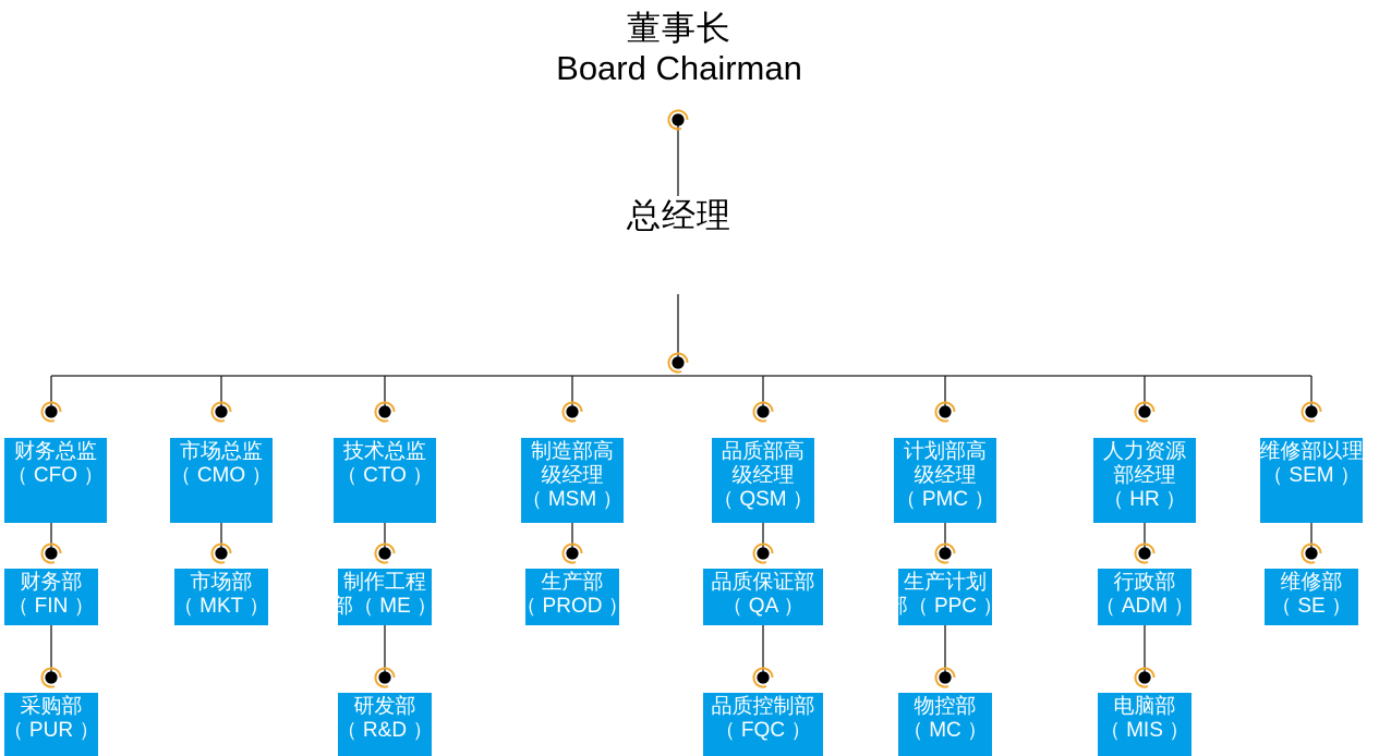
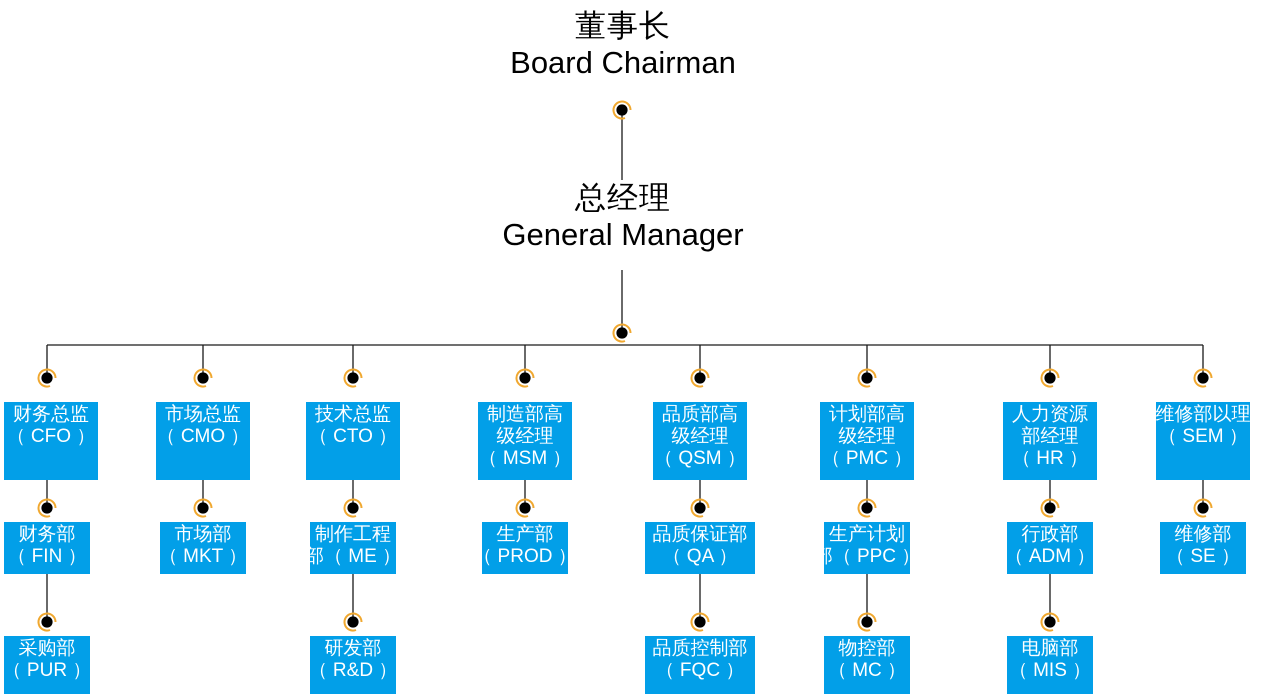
  董事长
  Board Chairman
  总经理
+ General Manager
  财务总监
  （ CFO ）
  财务部
  （ FIN ）
  采购部
  （ PUR ）
  市场总监
  （ CMO ）
  市场部
  （ MKT ）
  技术总监
  （ CTO ）
  制作工程
  部（ ME ）
  研发部
  （ R&D ）
  制造部高
  级经理
  （ MSM ）
  生产部
  （ PROD ）
  品质部高
  级经理
  （ QSM ）
  品质保证部
  （ QA ）
  品质控制部
  （ FQC ）
  计划部高
  级经理
  （ PMC ）
  生产计划
  部（ PPC
  物控部
  （ MC ）
  人力资源
  部经理
  （ HR ）
  行政部
  （ ADM ）
  电脑部
  （ MIS ）
  维修部以理
  （ SEM ）
  维修部
  （ SE ）
